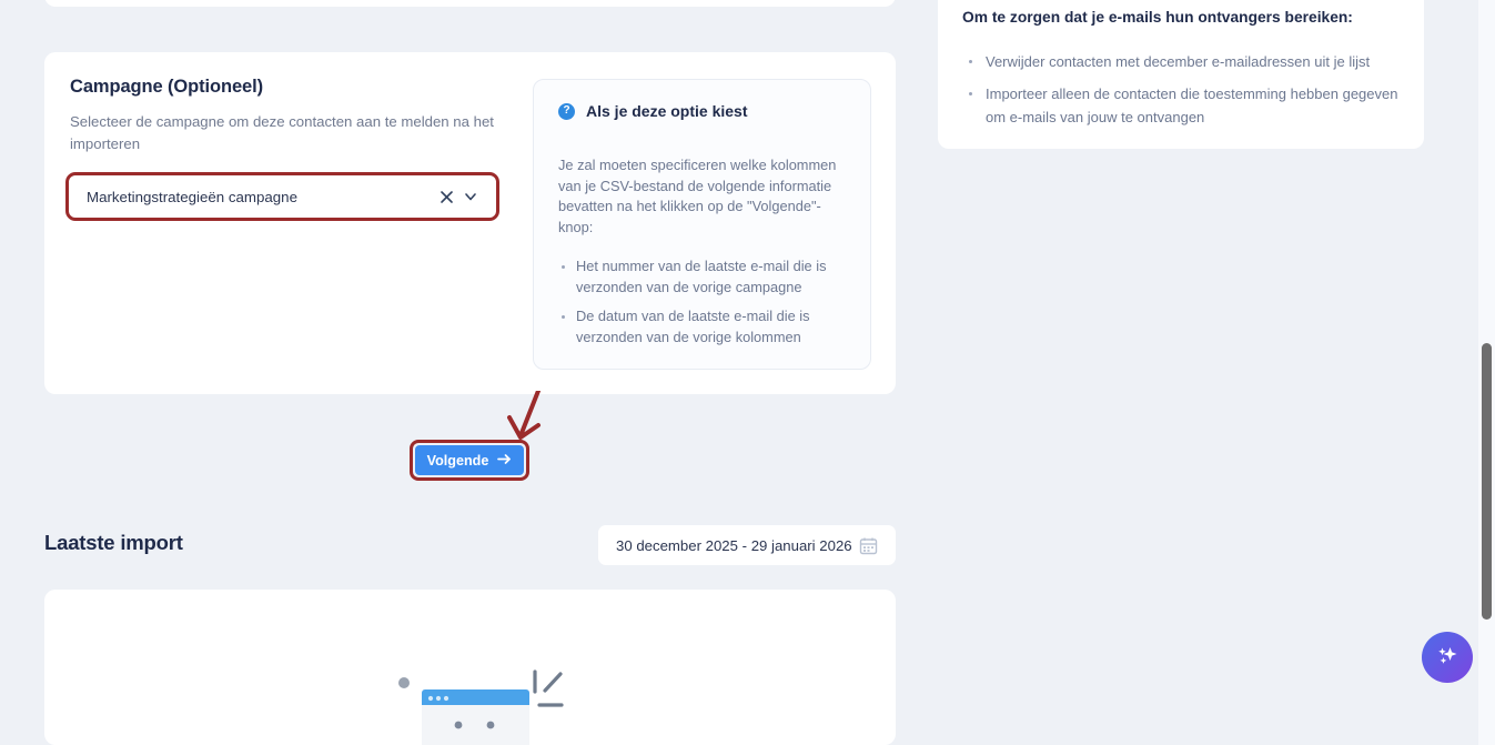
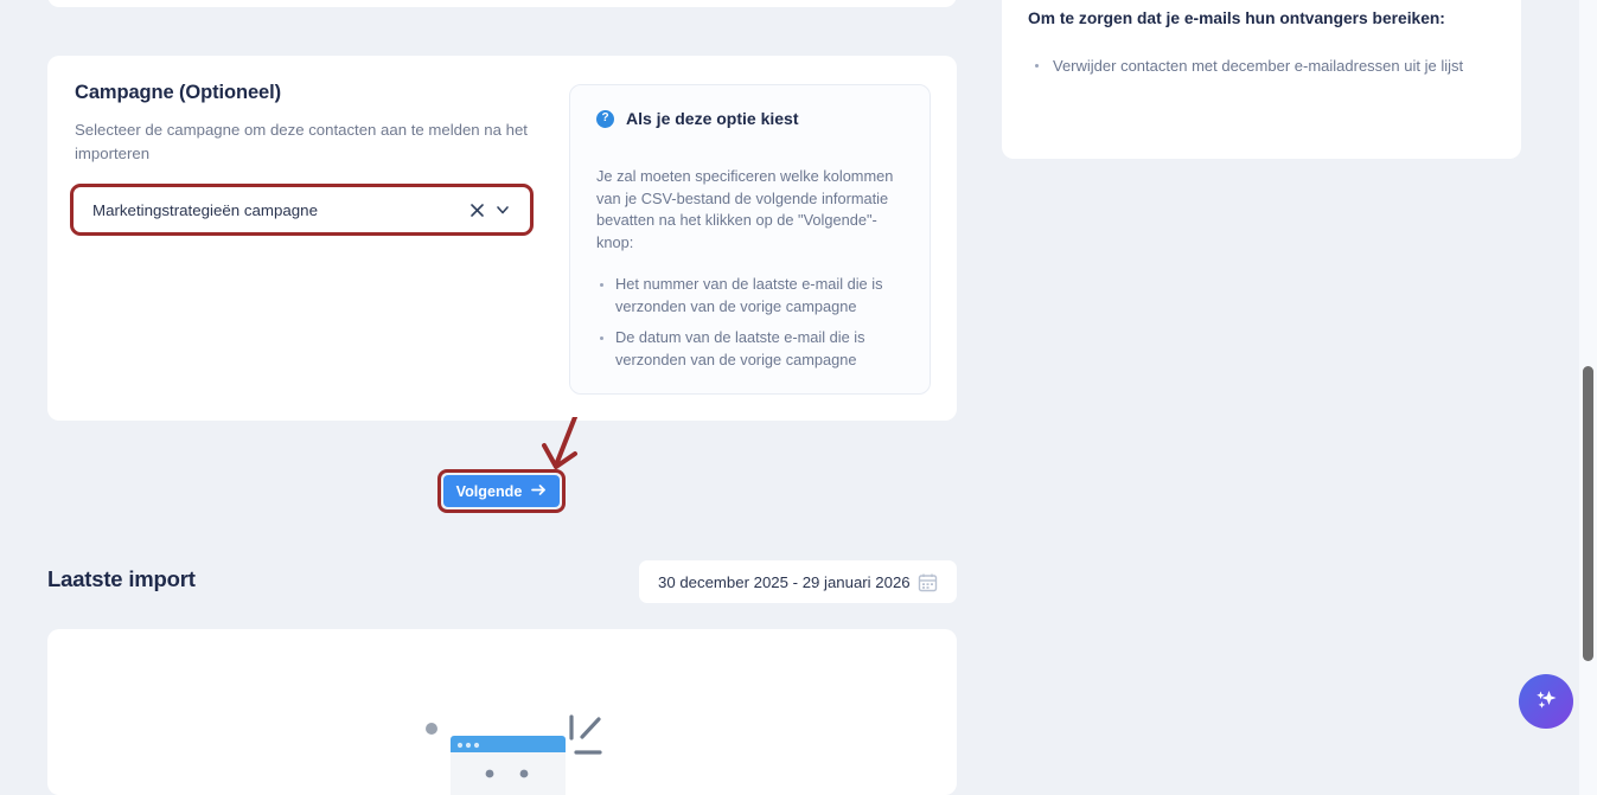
  Campagne (Optioneel)
  Selecteer de campagne om deze contacten aan te melden na het importeren
  ?
  Als je deze optie kiest
  Je zal moeten specificeren welke kolommen van je CSV-bestand de volgende informatie bevatten na het klikken op de "Volgende"-knop:
  Het nummer van de laatste e-mail die is verzonden van de vorige campagne
- De datum van de laatste e-mail die is verzonden van de vorige kolommen
+ De datum van de laatste e-mail die is verzonden van de vorige campagne
  Marketingstrategieën campagne
  Volgende
  Laatste import
  30 december 2025 - 29 januari 2026
  Om te zorgen dat je e-mails hun ontvangers bereiken:
  Verwijder contacten met december e-mailadressen uit je lijst
- Importeer alleen de contacten die toestemming hebben gegeven om e-mails van jouw te ontvangen
